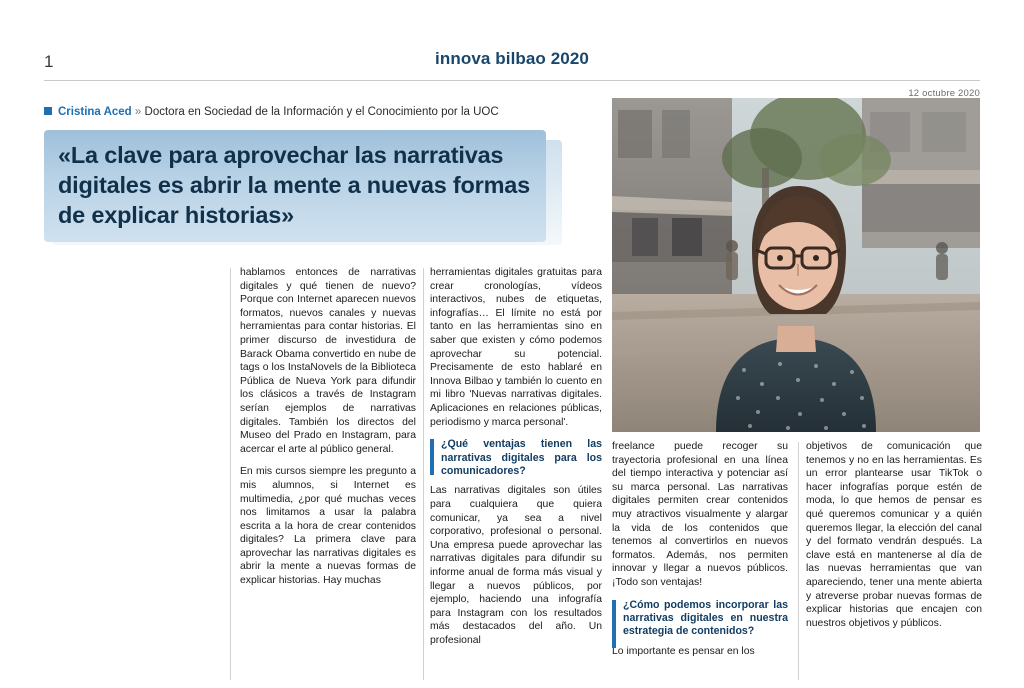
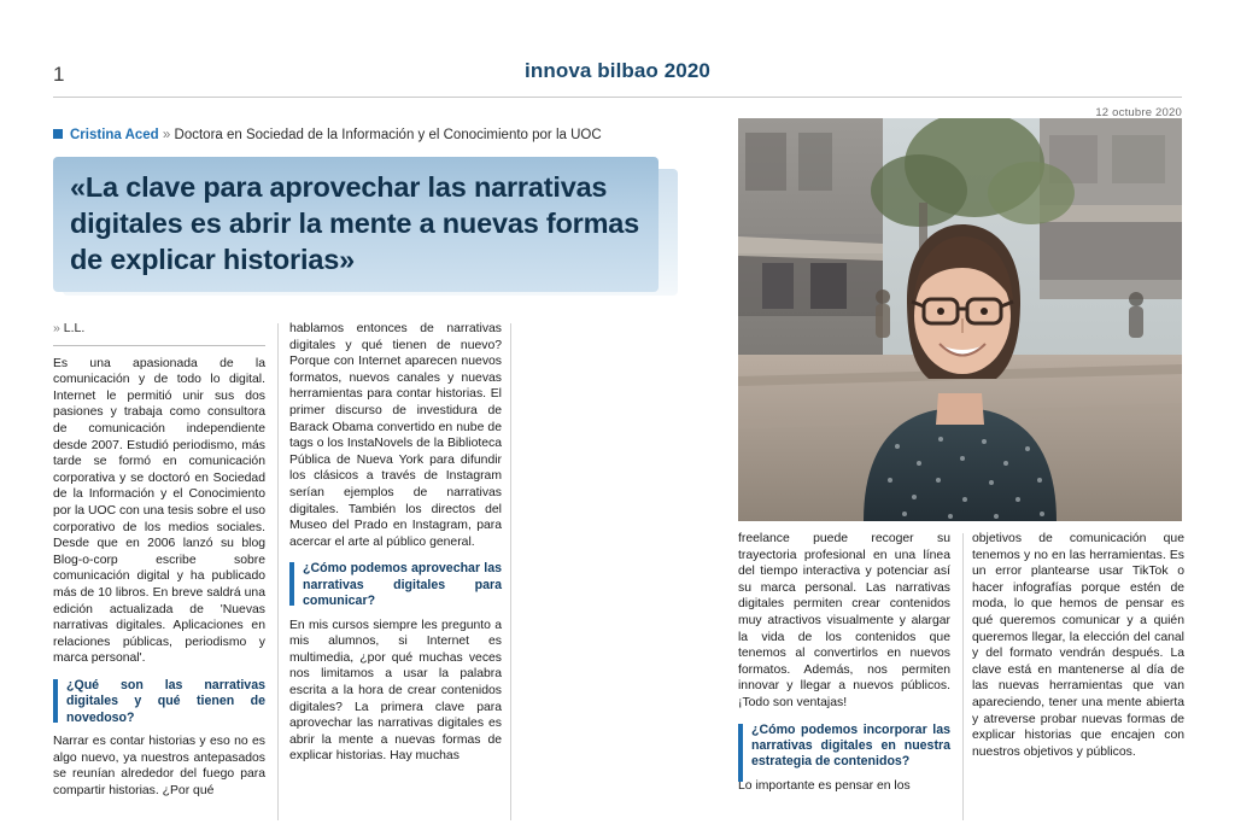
  1
  innova bilbao 2020
  12 octubre 2020
  Cristina Aced » Doctora en Sociedad de la Información y el Conocimiento por la UOC
  «La clave para aprovechar las narrativas digitales es abrir la mente a nuevas formas de explicar historias»
+ » L.L.
+ Es una apasionada de la comunicación y de todo lo digital. Internet le permitió unir sus dos pasiones y trabaja como consultora de comunicación independiente desde 2007. Estudió periodismo, más tarde se formó en comunicación corporativa y se doctoró en Sociedad de la Información y el Conocimiento por la UOC con una tesis sobre el uso corporativo de los medios sociales. Desde que en 2006 lanzó su blog Blog-o-corp escribe sobre comunicación digital y ha publicado más de 10 libros. En breve saldrá una edición actualizada de 'Nuevas narrativas digitales. Aplicaciones en relaciones públicas, periodismo y marca personal'.
+ ¿Qué son las narrativas digitales y qué tienen de novedoso?
+ Narrar es contar historias y eso no es algo nuevo, ya nuestros antepasados se reunían alrededor del fuego para compartir historias. ¿Por qué
  hablamos entonces de narrativas digitales y qué tienen de nuevo? Porque con Internet aparecen nuevos formatos, nuevos canales y nuevas herramientas para contar historias. El primer discurso de investidura de Barack Obama convertido en nube de tags o los InstaNovels de la Biblioteca Pública de Nueva York para difundir los clásicos a través de Instagram serían ejemplos de narrativas digitales. También los directos del Museo del Prado en Instagram, para acercar el arte al público general.
+ ¿Cómo podemos aprovechar las narrativas digitales para comunicar?
  En mis cursos siempre les pregunto a mis alumnos, si Internet es multimedia, ¿por qué muchas veces nos limitamos a usar la palabra escrita a la hora de crear contenidos digitales? La primera clave para aprovechar las narrativas digitales es abrir la mente a nuevas formas de explicar historias. Hay muchas
- herramientas digitales gratuitas para crear cronologías, vídeos interactivos, nubes de etiquetas, infografías… El límite no está por tanto en las herramientas sino en saber que existen y cómo podemos aprovechar su potencial. Precisamente de esto hablaré en Innova Bilbao y también lo cuento en mi libro 'Nuevas narrativas digitales. Aplicaciones en relaciones públicas, periodismo y marca personal'.
- ¿Qué ventajas tienen las narrativas digitales para los comunicadores?
- Las narrativas digitales son útiles para cualquiera que quiera comunicar, ya sea a nivel corporativo, profesional o personal. Una empresa puede aprovechar las narrativas digitales para difundir su informe anual de forma más visual y llegar a nuevos públicos, por ejemplo, haciendo una infografía para Instagram con los resultados más destacados del año. Un profesional
  freelance puede recoger su trayectoria profesional en una línea del tiempo interactiva y potenciar así su marca personal. Las narrativas digitales permiten crear contenidos muy atractivos visualmente y alargar la vida de los contenidos que tenemos al convertirlos en nuevos formatos. Además, nos permiten innovar y llegar a nuevos públicos. ¡Todo son ventajas!
  ¿Cómo podemos incorporar las narrativas digitales en nuestra estrategia de contenidos?
  Lo importante es pensar en los
  objetivos de comunicación que tenemos y no en las herramientas. Es un error plantearse usar TikTok o hacer infografías porque estén de moda, lo que hemos de pensar es qué queremos comunicar y a quién queremos llegar, la elección del canal y del formato vendrán después. La clave está en mantenerse al día de las nuevas herramientas que van apareciendo, tener una mente abierta y atreverse probar nuevas formas de explicar historias que encajen con nuestros objetivos y públicos.
